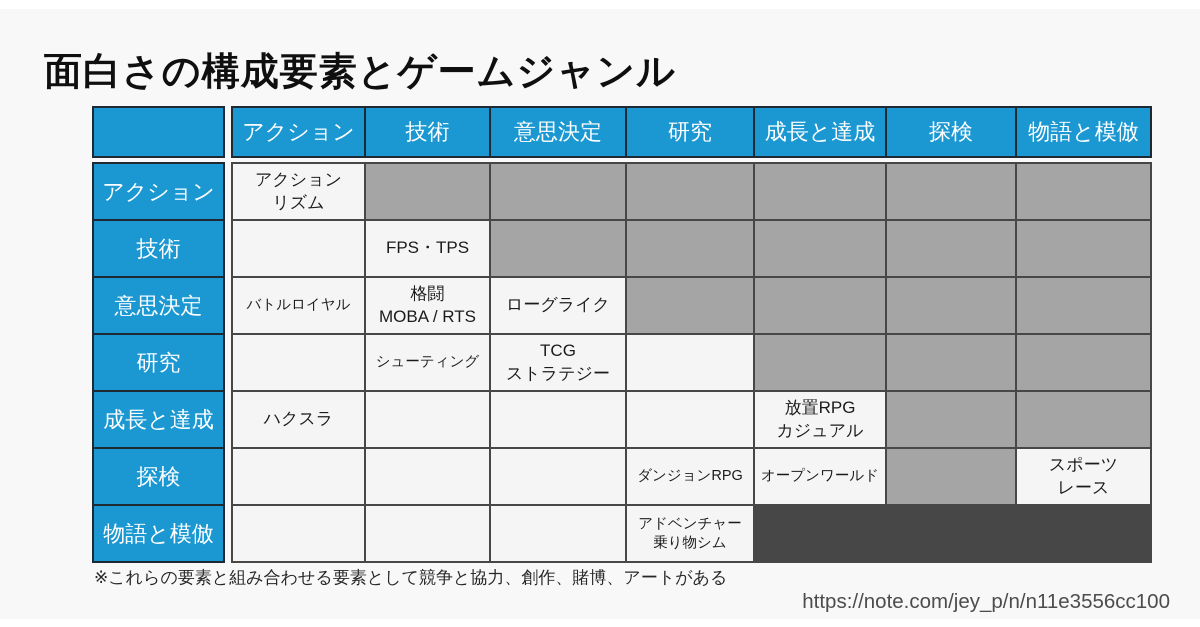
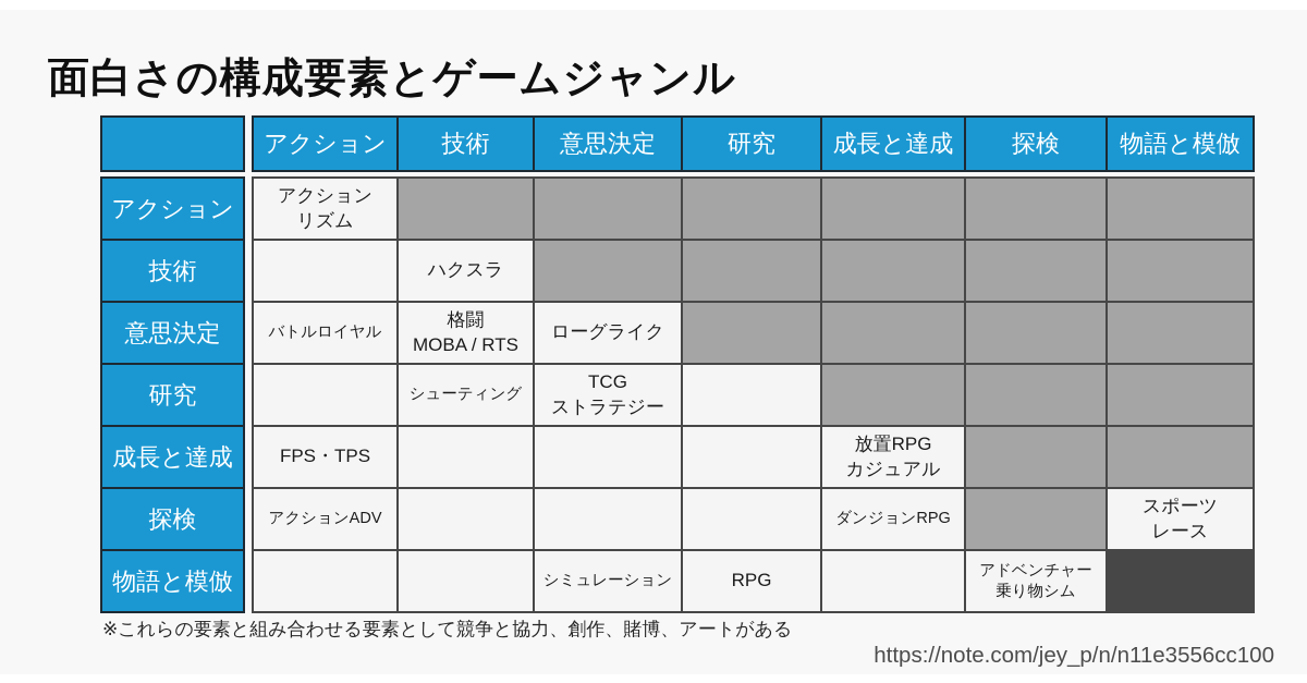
  面白さの構成要素とゲームジャンル
  アクション
  技術
  意思決定
  研究
  成長と達成
  探検
  物語と模倣
  アクション
  技術
  意思決定
  研究
  成長と達成
  探検
  物語と模倣
  アクション
  リズム
- FPS・TPS
+ ハクスラ
  バトルロイヤル
  格闘
  MOBA / RTS
  ローグライク
  シューティング
  TCG
  ストラテジー
- ハクスラ
+ FPS・TPS
  放置RPG
  カジュアル
+ アクションADV
  ダンジョンRPG
- オープンワールド
  スポーツ
  レース
+ シミュレーション
+ RPG
  アドベンチャー
  乗り物シム
  ※これらの要素と組み合わせる要素として競争と協力、創作、賭博、アートがある
  https://note.com/jey_p/n/n11e3556cc100
